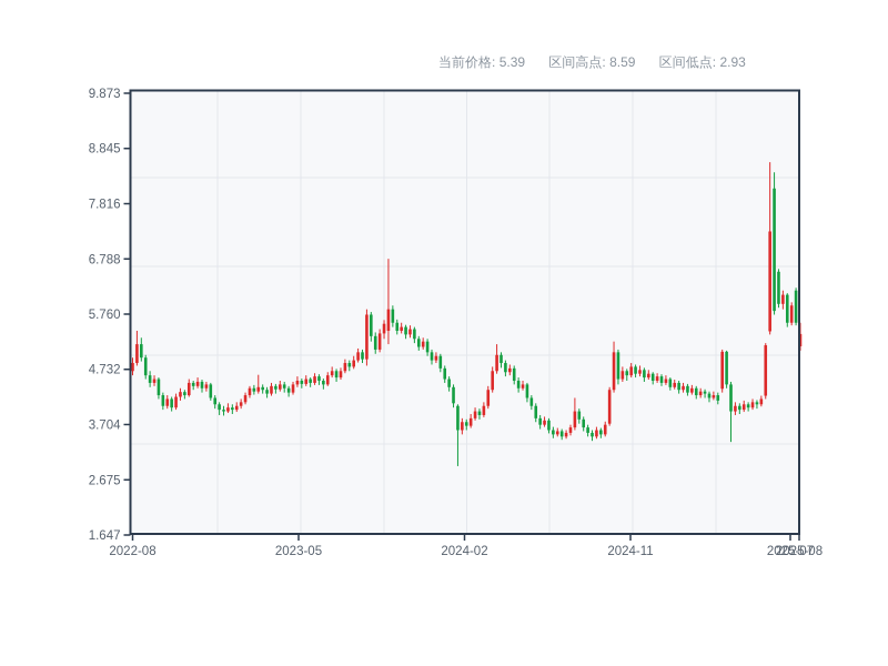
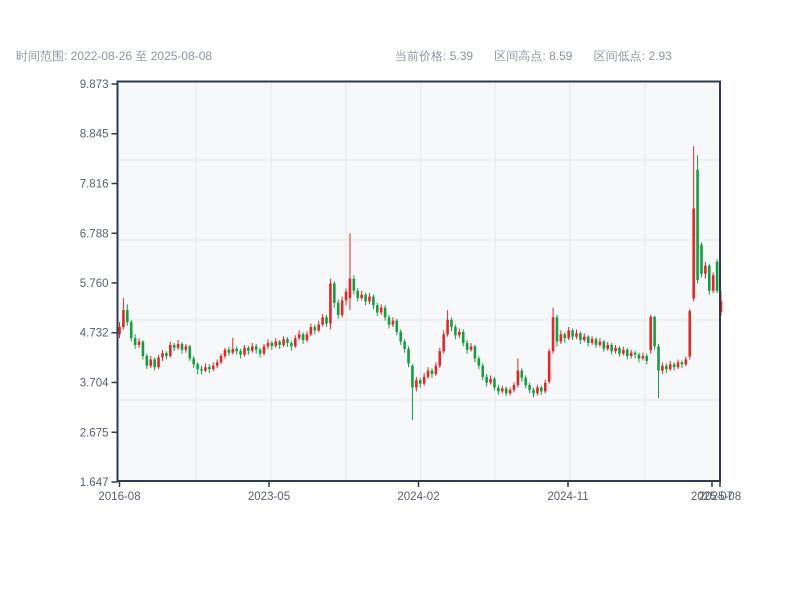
+ 时间范围: 2022-08-26 至 2025-08-08
  当前价格: 5.39 区间高点: 8.59 区间低点: 2.93
  9.873
  8.845
  7.816
  6.788
  5.760
  4.732
  3.704
  2.675
  1.647
- 2022-08
+ 2016-08
  2023-05
  2024-02
  2024-11
  2025-07
  2025-08
